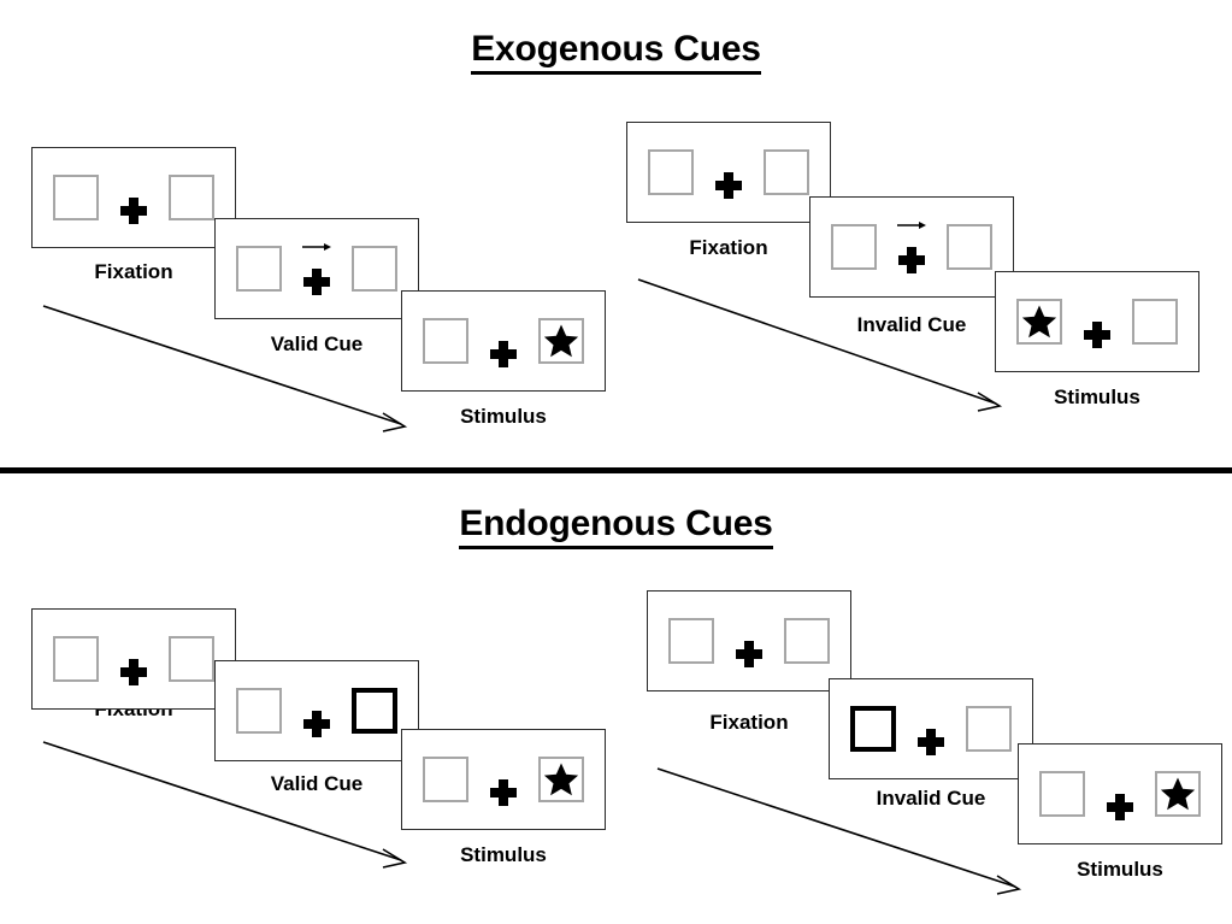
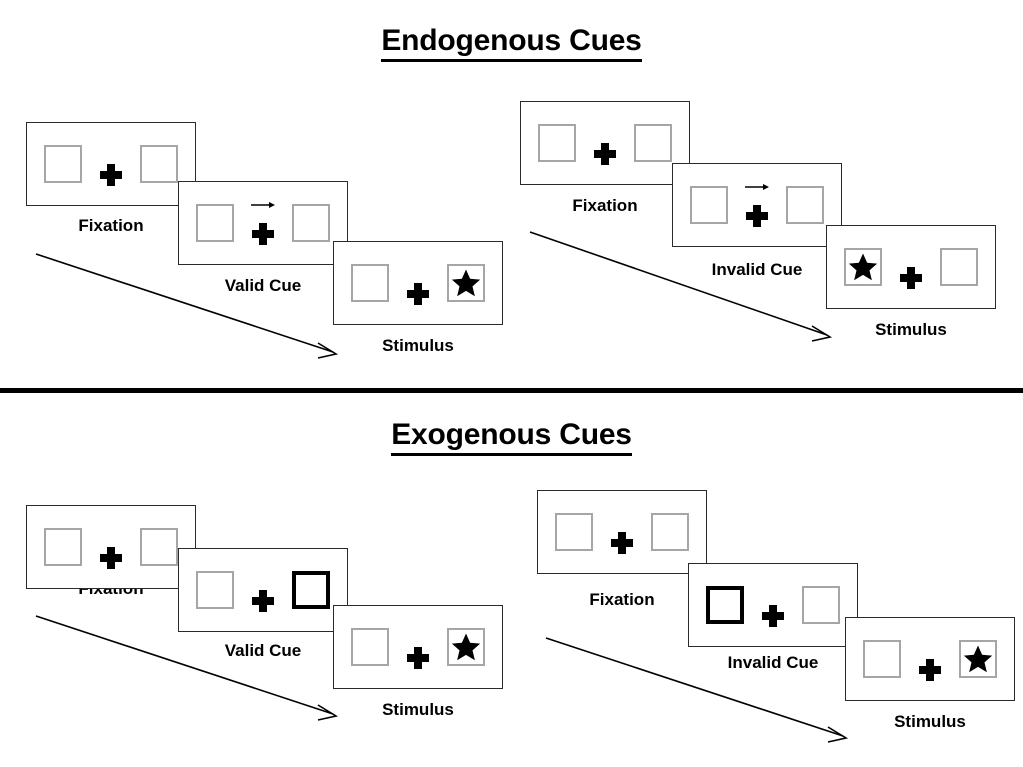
- Exogenous Cues
+ Endogenous Cues
  Fixation
  Valid Cue
  Stimulus
  Fixation
  Invalid Cue
  Stimulus
- Endogenous Cues
+ Exogenous Cues
  Valid Cue
  Stimulus
  Fixation
  Invalid Cue
  Stimulus
